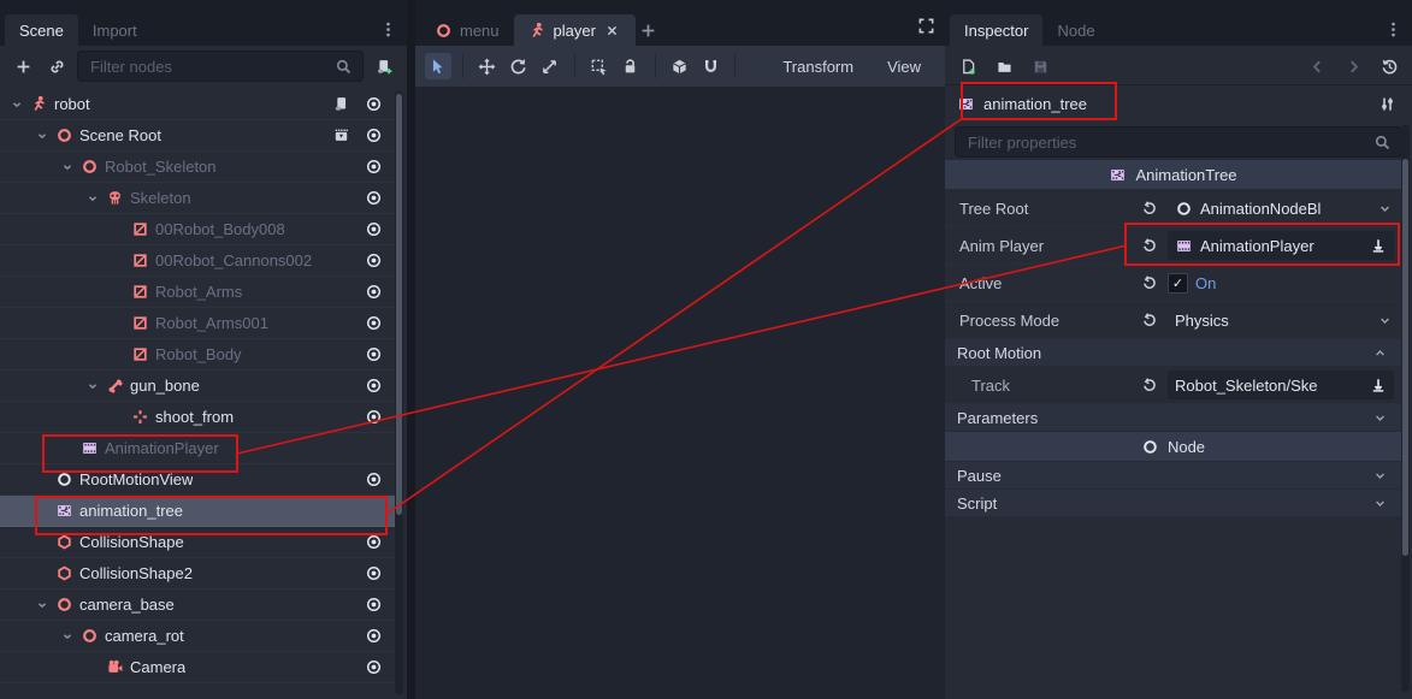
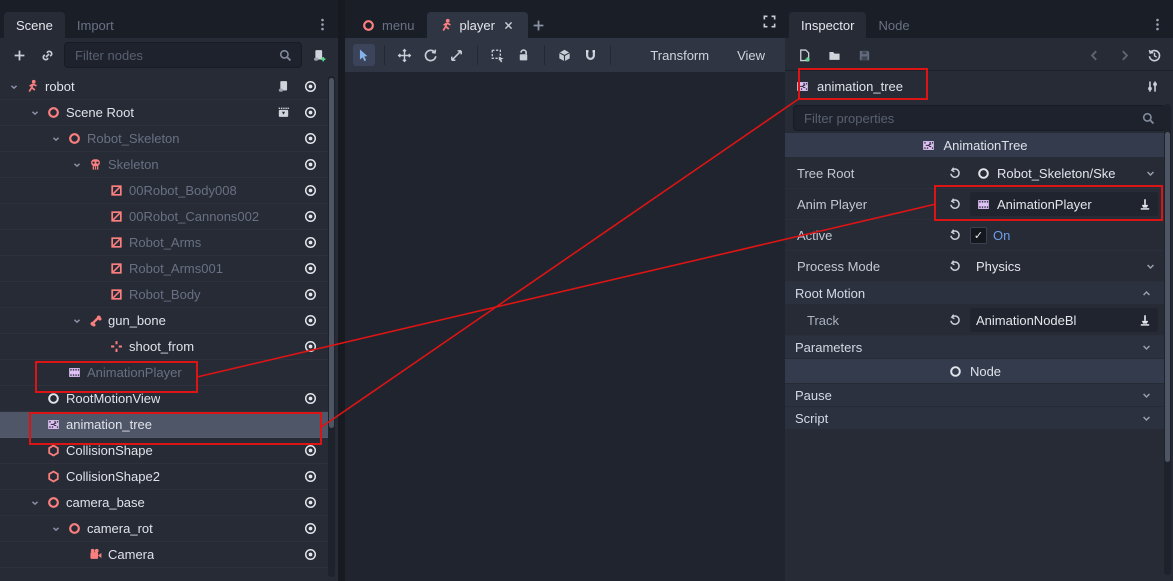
  Scene
  Import
  Filter nodes
  robot
  Scene Root
  Robot_Skeleton
  Skeleton
  00Robot_Body008
  00Robot_Cannons002
  Robot_Arms
  Robot_Arms001
  Robot_Body
  gun_bone
  shoot_from
  AnimationPlayer
  RootMotionView
  animation_tree
  CollisionShape
  CollisionShape2
  camera_base
  camera_rot
  Camera
  menu
  player
  Transform
  View
  Inspector
  Node
  animation_tree
  Filter properties
  AnimationTree
  Tree Root
- AnimationNodeBl
+ Robot_Skeleton/Ske
  Anim Player
  AnimationPlayer
  ctive
  ✓
  On
  Process Mode
  Physics
  Root Motion
  Track
- Robot_Skeleton/Ske
+ AnimationNodeBl
  Parameters
  Node
  Pause
  Script
